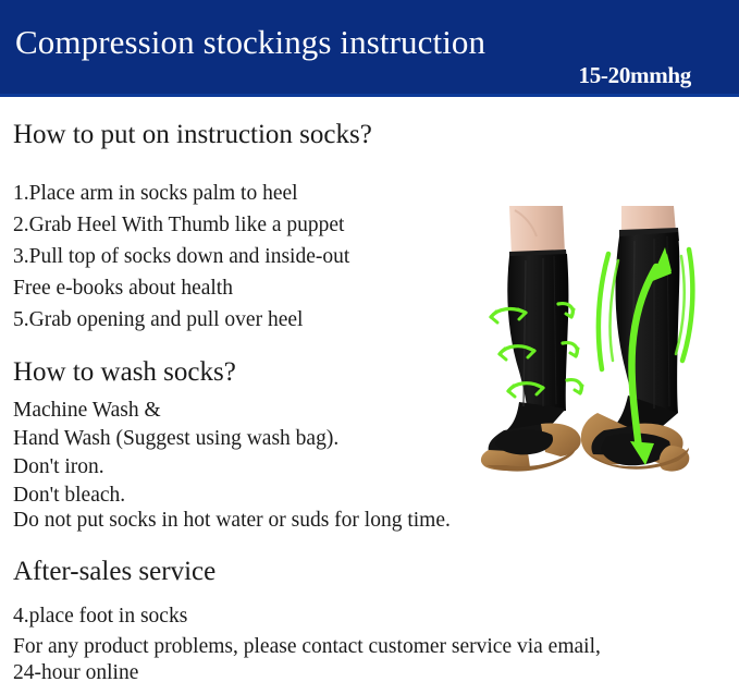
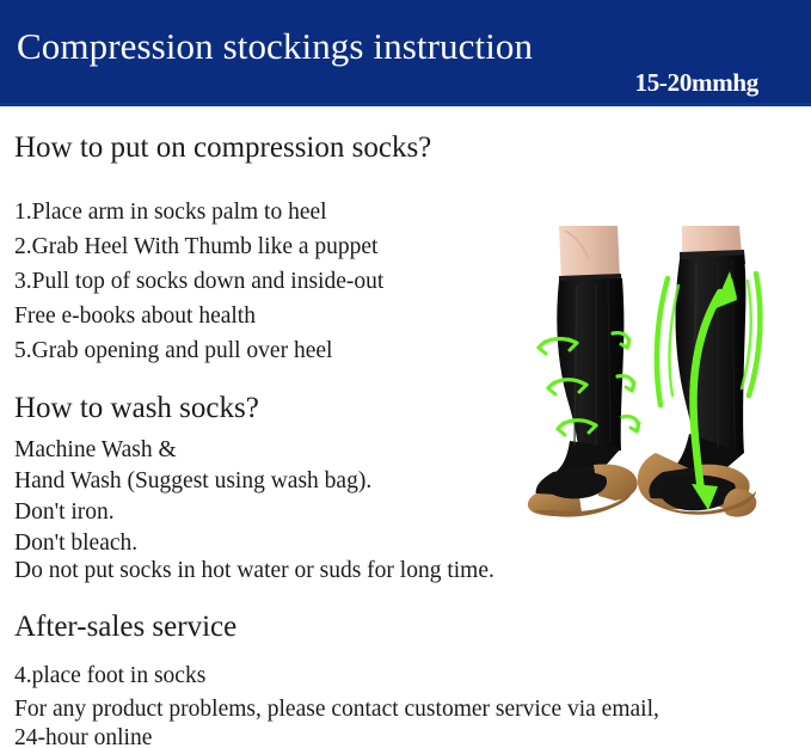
  Compression stockings instruction
  15-20mmhg
- How to put on instruction socks?
+ How to put on compression socks?
  1.Place arm in socks palm to heel
  2.Grab Heel With Thumb like a puppet
  3.Pull top of socks down and inside-out
  Free e-books about health
  5.Grab opening and pull over heel
  How to wash socks?
  Machine Wash &
  Hand Wash (Suggest using wash bag).
  Don't iron.
  Don't bleach.
  Do not put socks in hot water or suds for long time.
  After-sales service
  4.place foot in socks
  For any product problems, please contact customer service via email,
  24-hour online
